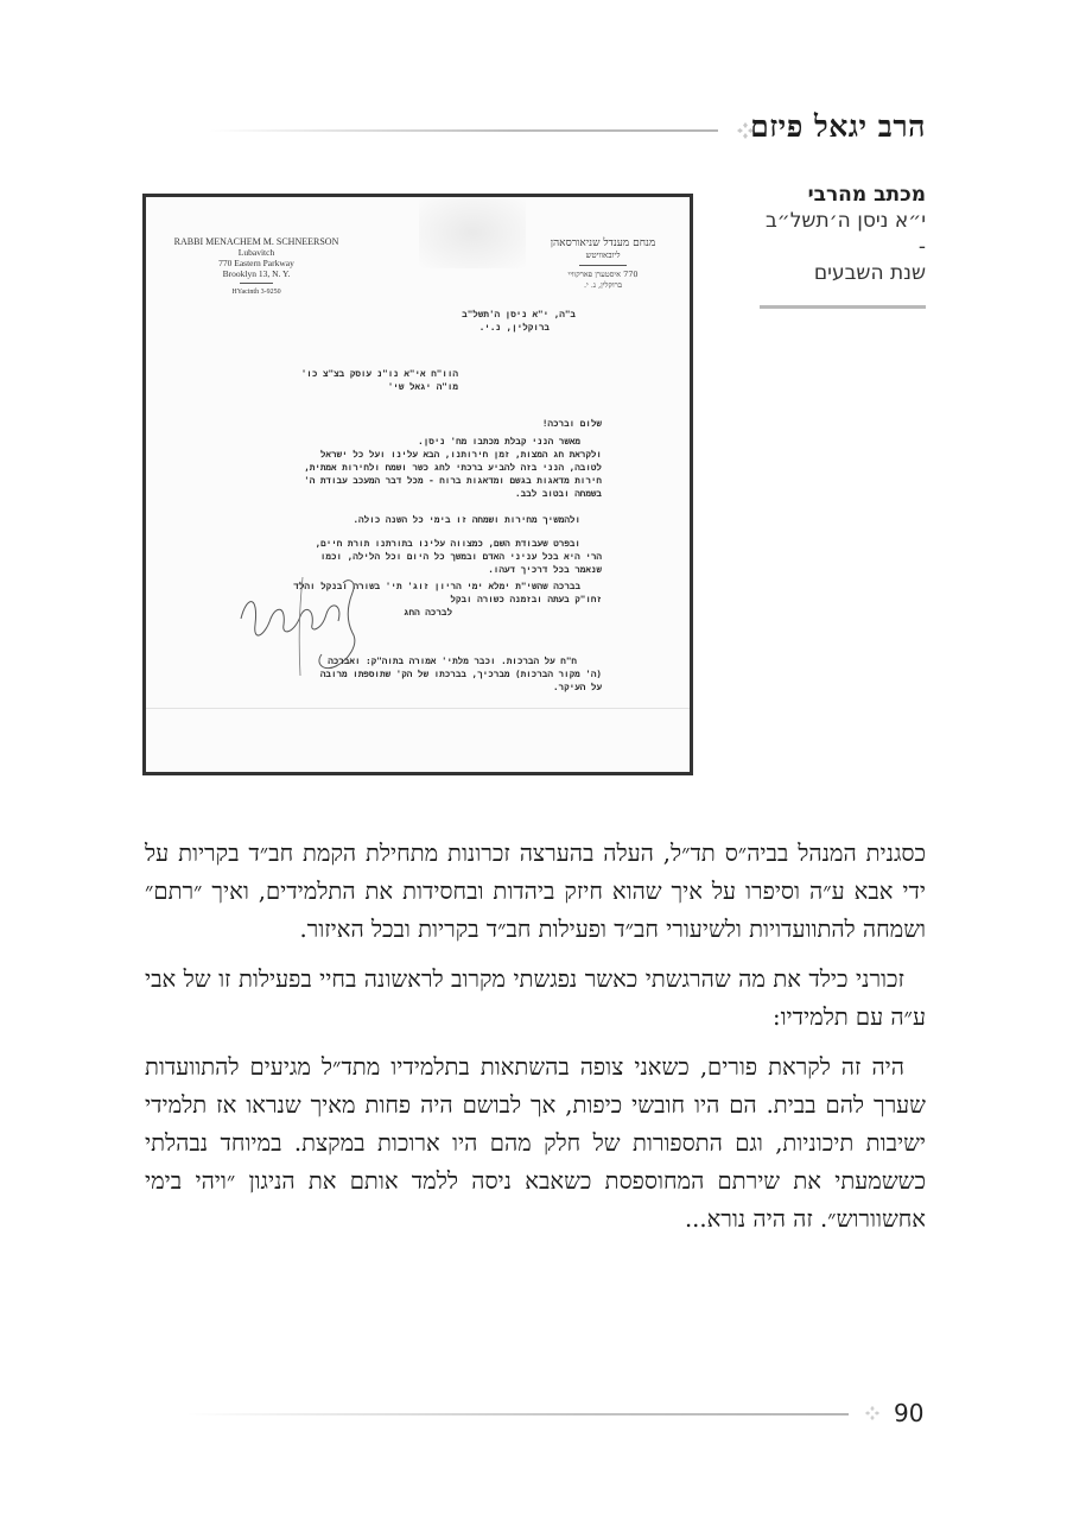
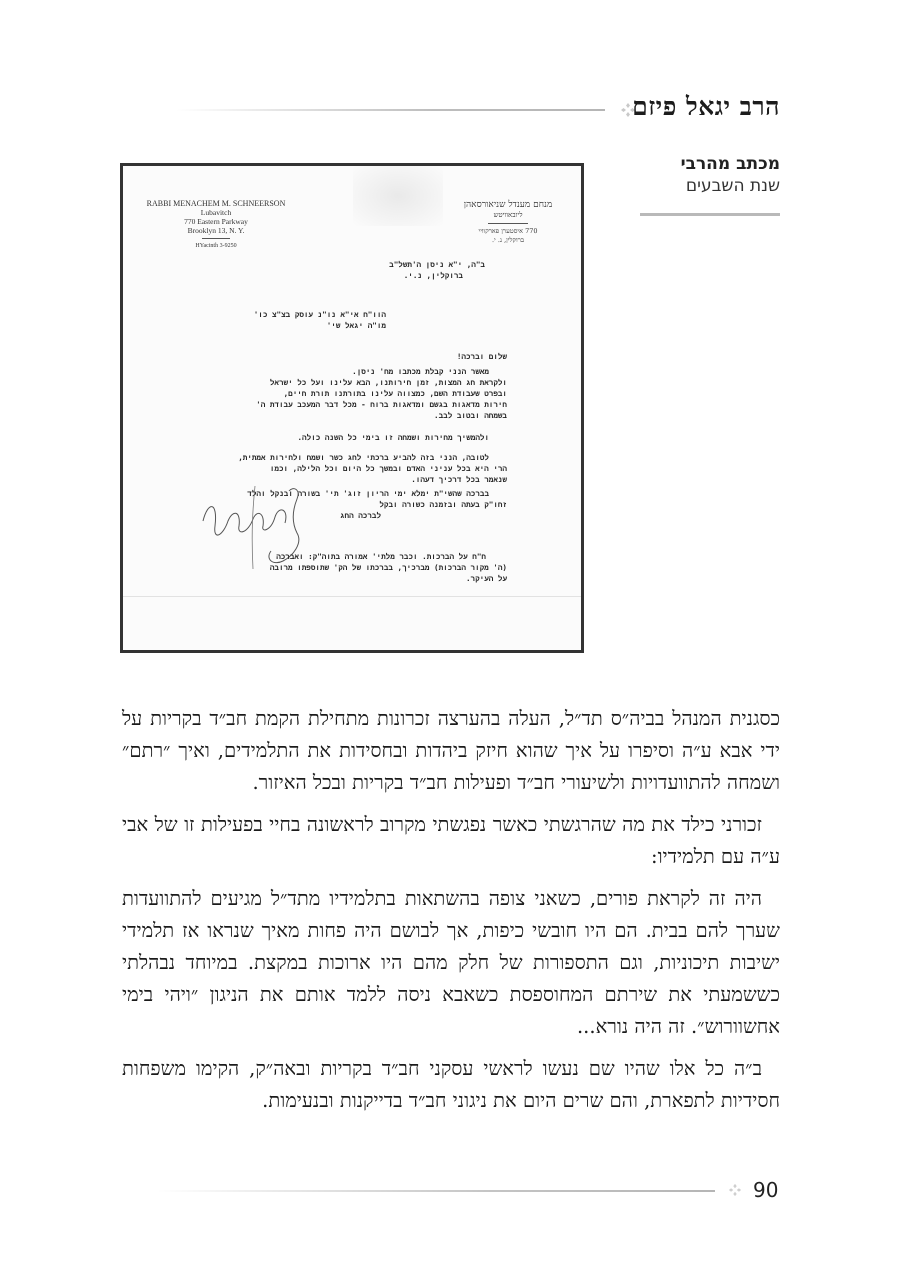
  הרב יגאל פיזם
  מכתב מהרבי
- י״א ניסן ה׳תשל״ב -
  שנת השבעים
  RABBI MENACHEM M. SCHNEERSON
  Lubavitch
  770 Eastern Parkway
  Brooklyn 13, N. Y.
  מנחם מענדל שניאורסאהן
  ליובאוויטש
  770 איסטערן פארקוויי
  ברוקלין, נ. י.
  ב"ה, י"א ניסן ה'תשל"ב
  ברוקלין, נ.י.
  הוו"ח אי"א נו"נ עוסק בצ"צ כו'
  מו"ה יגאל שי'
  שלום וברכה!
  מאשר הנני קבלת מכתבו מח' ניסן.
  ולקראת חג המצות, זמן חירותנו, הבא עלינו ועל כל ישראל
- לטובה, הנני בזה להביע ברכתי לחג כשר ושמח ולחירות אמתית,
+ ובפרט שעבודת השם, כמצווה עלינו בתורתנו תורת חיים,
  חירות מדאגות בגשם ומדאגות ברוח - מכל דבר המעכב עבודת ה'
  בשמחה ובטוב לבב.
  ולהמשיך מחירות ושמחה זו בימי כל השנה כולה.
- ובפרט שעבודת השם, כמצווה עלינו בתורתנו תורת חיים,
+ לטובה, הנני בזה להביע ברכתי לחג כשר ושמח ולחירות אמתית,
  הרי היא בכל עניני האדם ובמשך כל היום וכל הלילה, וכמו
  שנאמר בכל דרכיך דעהו.
  בברכה שהשי"ת ימלא ימי הריון זוג' תי' בשורה ובנקל והד
  זחו"ק בעתה ובזמנה כשורה ובקל
  לברכה החג
  ח"ח על הברכות. וכבר מלתי' אמורה בתוה"ק: ואברכה
  (ה' מקור הברכות) מברכיך, בברכתו של הק' שתוספתו מרובה
  על העיקר.
  כסגנית המנהל בביה״ס תד״ל, העלה בהערצה זכרונות מתחילת הקמת חב״ד בקריות על ידי אבא ע״ה וסיפרו על איך שהוא חיזק ביהדות ובחסידות את התלמידים, ואיך ״רתם״ ושמחה להתוועדויות ולשיעורי חב״ד ופעילות חב״ד בקריות ובכל האיזור.
  זכורני כילד את מה שהרגשתי כאשר נפגשתי מקרוב לראשונה בחיי בפעילות זו של אבי ע״ה עם תלמידיו:
  היה זה לקראת פורים, כשאני צופה בהשתאות בתלמידיו מתד״ל מגיעים להתוועדות שערך להם בבית. הם היו חובשי כיפות, אך לבושם היה פחות מאיך שנראו אז תלמידי ישיבות תיכוניות, וגם התספורות של חלק מהם היו ארוכות במקצת. במיוחד נבהלתי כששמעתי את שירתם המחוספסת כשאבא ניסה ללמד אותם את הניגון ״ויהי בימי אחשוורוש״. זה היה נורא...
+ ב״ה כל אלו שהיו שם נעשו לראשי עסקני חב״ד בקריות ובאה״ק, הקימו משפחות חסידיות לתפארת, והם שרים היום את ניגוני חב״ד בדייקנות ובנעימות.
  90
